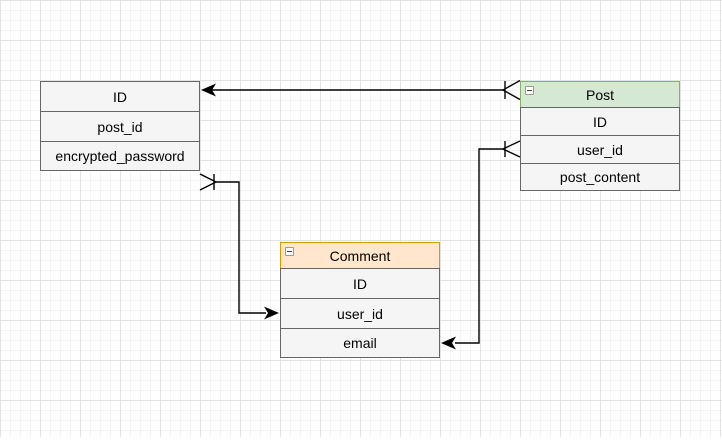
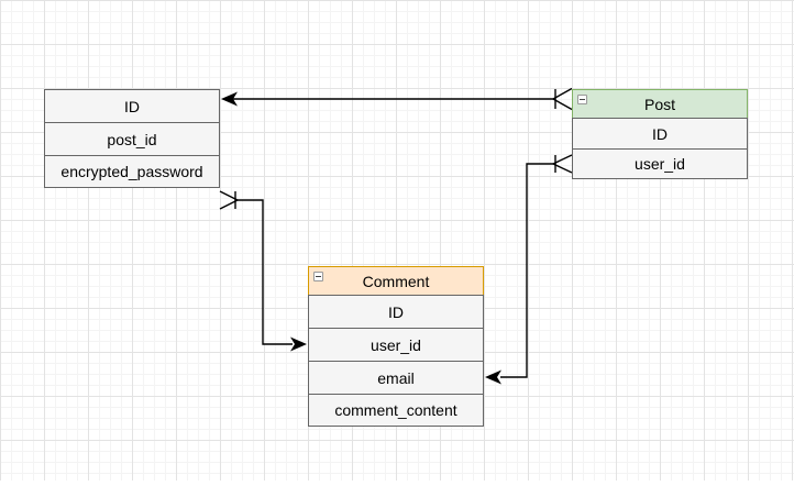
  ID
  post_id
  encrypted_password
  Post
  ID
  user_id
- post_content
  Comment
  ID
  user_id
  email
+ comment_content
